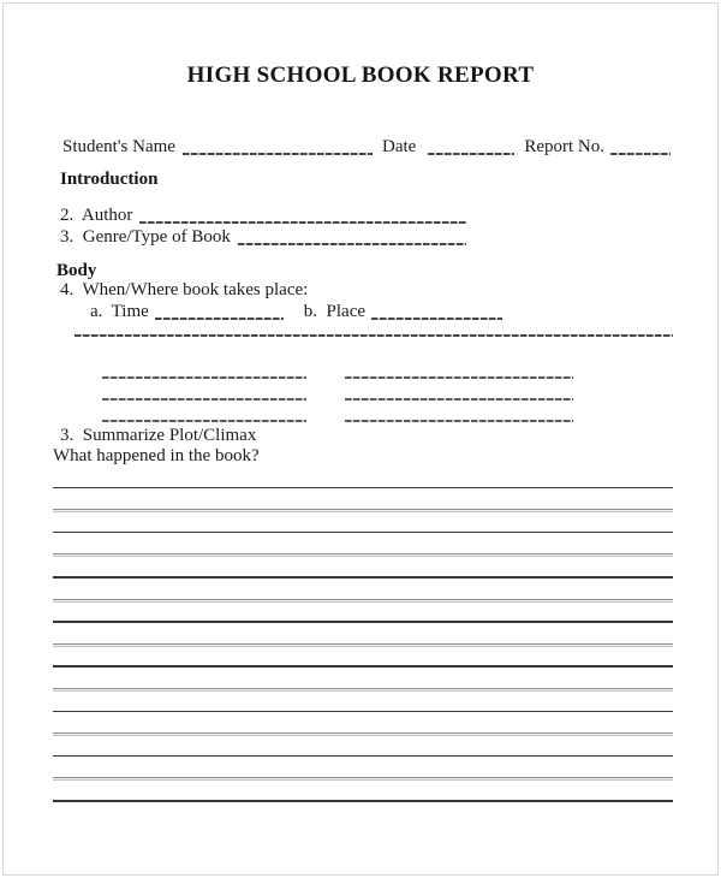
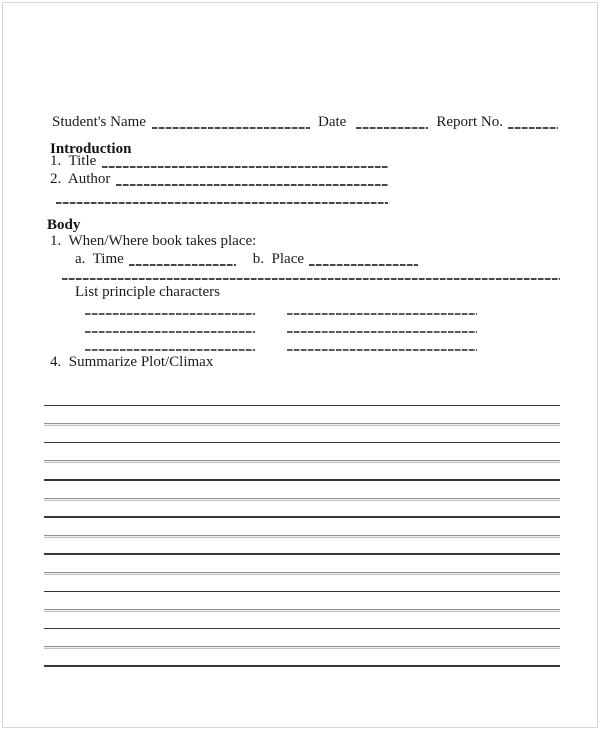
- HIGH SCHOOL BOOK REPORT
  Student's Name
  Date
  Report No.
  Introduction
+ 1. Title
  2. Author
- 3. Genre/Type of Book
  Body
- 4. When/Where book takes place:
+ 1. When/Where book takes place:
  a. Time
  b. Place
+ List principle characters
- 3. Summarize Plot/Climax
+ 4. Summarize Plot/Climax
- What happened in the book?
